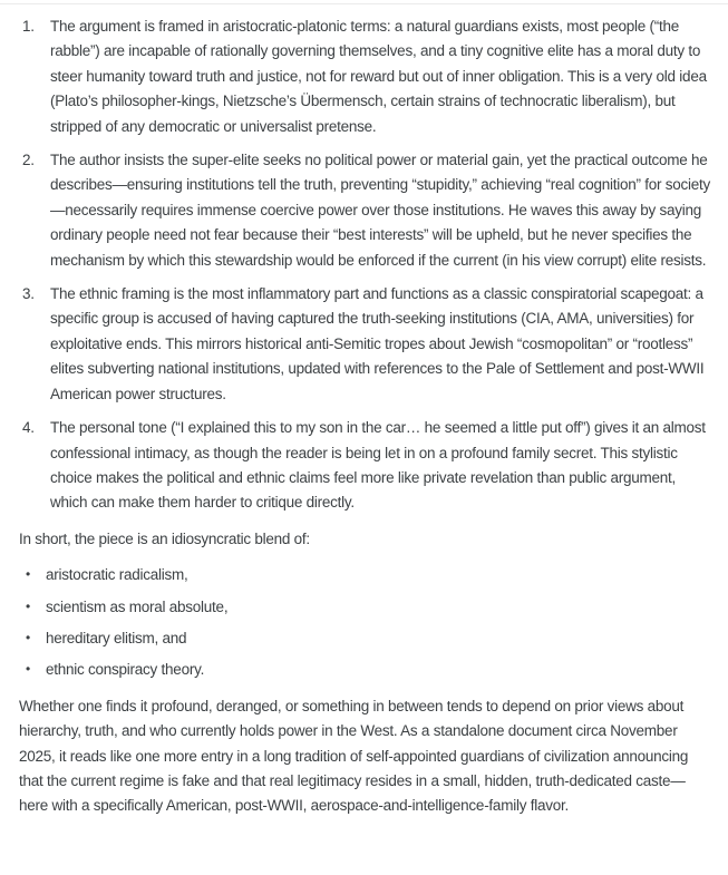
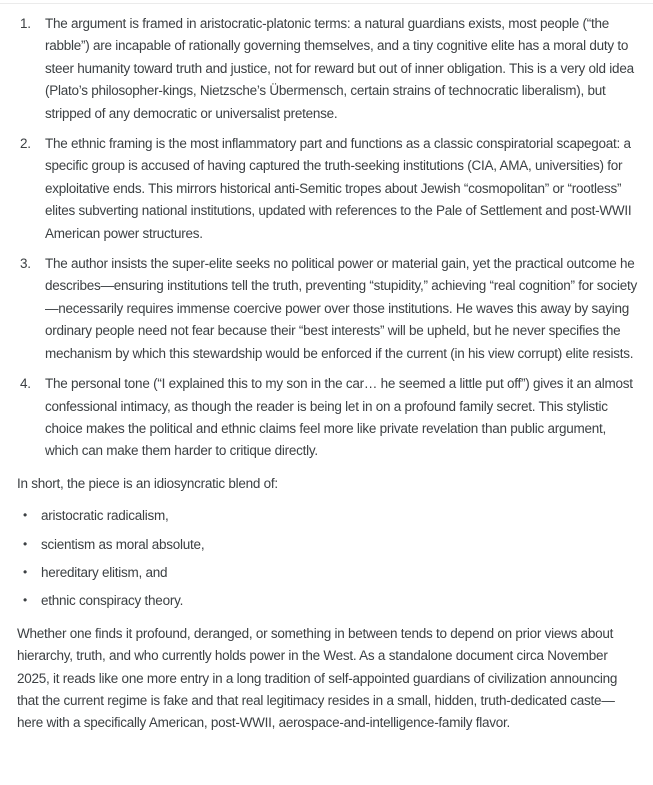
  1.
  The argument is framed in aristocratic-platonic terms: a natural guardians exists, most people (“the rabble”) are incapable of rationally governing themselves, and a tiny cognitive elite has a moral duty to steer humanity toward truth and justice, not for reward but out of inner obligation. This is a very old idea (Plato’s philosopher-kings, Nietzsche’s Übermensch, certain strains of technocratic liberalism), but stripped of any democratic or universalist pretense.
  2.
- The author insists the super-elite seeks no political power or material gain, yet the practical outcome he describes—ensuring institutions tell the truth, preventing “stupidity,” achieving “real cognition” for society—necessarily requires immense coercive power over those institutions. He waves this away by saying ordinary people need not fear because their “best interests” will be upheld, but he never specifies the mechanism by which this stewardship would be enforced if the current (in his view corrupt) elite resists.
+ The ethnic framing is the most inflammatory part and functions as a classic conspiratorial scapegoat: a specific group is accused of having captured the truth-seeking institutions (CIA, AMA, universities) for exploitative ends. This mirrors historical anti-Semitic tropes about Jewish “cosmopolitan” or “rootless” elites subverting national institutions, updated with references to the Pale of Settlement and post-WWII American power structures.
  3.
- The ethnic framing is the most inflammatory part and functions as a classic conspiratorial scapegoat: a specific group is accused of having captured the truth-seeking institutions (CIA, AMA, universities) for exploitative ends. This mirrors historical anti-Semitic tropes about Jewish “cosmopolitan” or “rootless” elites subverting national institutions, updated with references to the Pale of Settlement and post-WWII American power structures.
+ The author insists the super-elite seeks no political power or material gain, yet the practical outcome he describes—ensuring institutions tell the truth, preventing “stupidity,” achieving “real cognition” for society—necessarily requires immense coercive power over those institutions. He waves this away by saying ordinary people need not fear because their “best interests” will be upheld, but he never specifies the mechanism by which this stewardship would be enforced if the current (in his view corrupt) elite resists.
  4.
  The personal tone (“I explained this to my son in the car… he seemed a little put off”) gives it an almost confessional intimacy, as though the reader is being let in on a profound family secret. This stylistic choice makes the political and ethnic claims feel more like private revelation than public argument, which can make them harder to critique directly.
  In short, the piece is an idiosyncratic blend of:
  •
  aristocratic radicalism,
  •
  scientism as moral absolute,
  •
  hereditary elitism, and
  •
  ethnic conspiracy theory.
  Whether one finds it profound, deranged, or something in between tends to depend on prior views about hierarchy, truth, and who currently holds power in the West. As a standalone document circa November 2025, it reads like one more entry in a long tradition of self-appointed guardians of civilization announcing that the current regime is fake and that real legitimacy resides in a small, hidden, truth-dedicated caste—here with a specifically American, post-WWII, aerospace-and-intelligence-family flavor.
